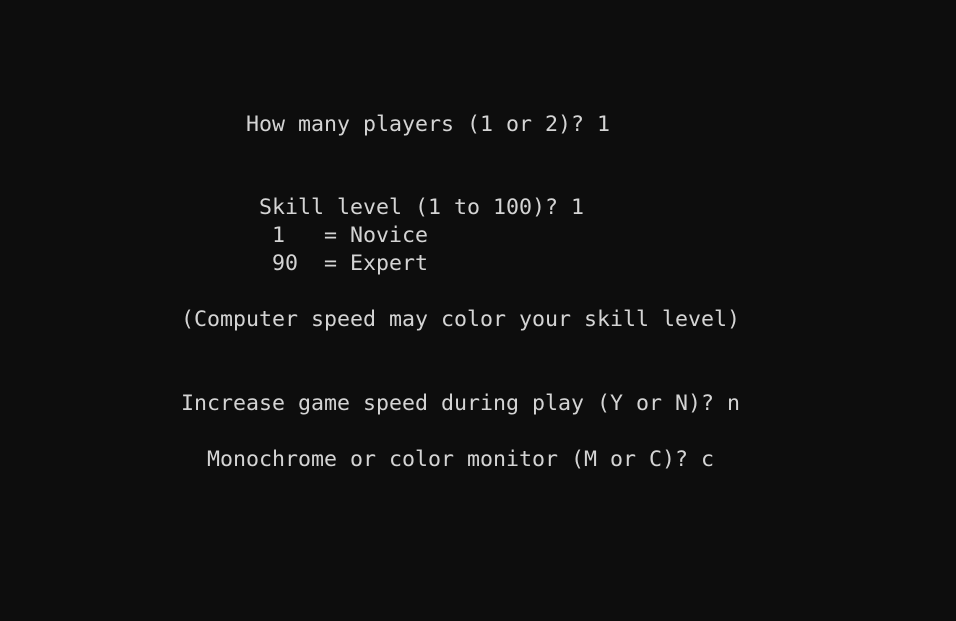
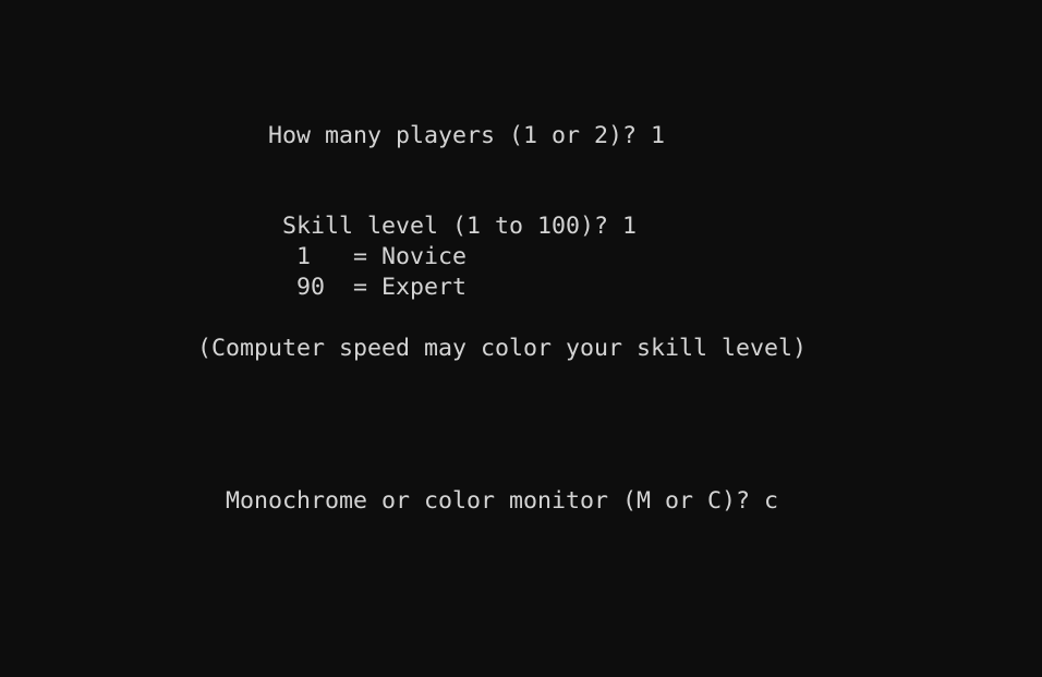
  How many players (1 or 2)? 1
  Skill level (1 to 100)? 1
  1 = Novice
  90 = Expert
  (Computer speed may color your skill level)
- Increase game speed during play (Y or N)? n
  Monochrome or color monitor (M or C)? c
